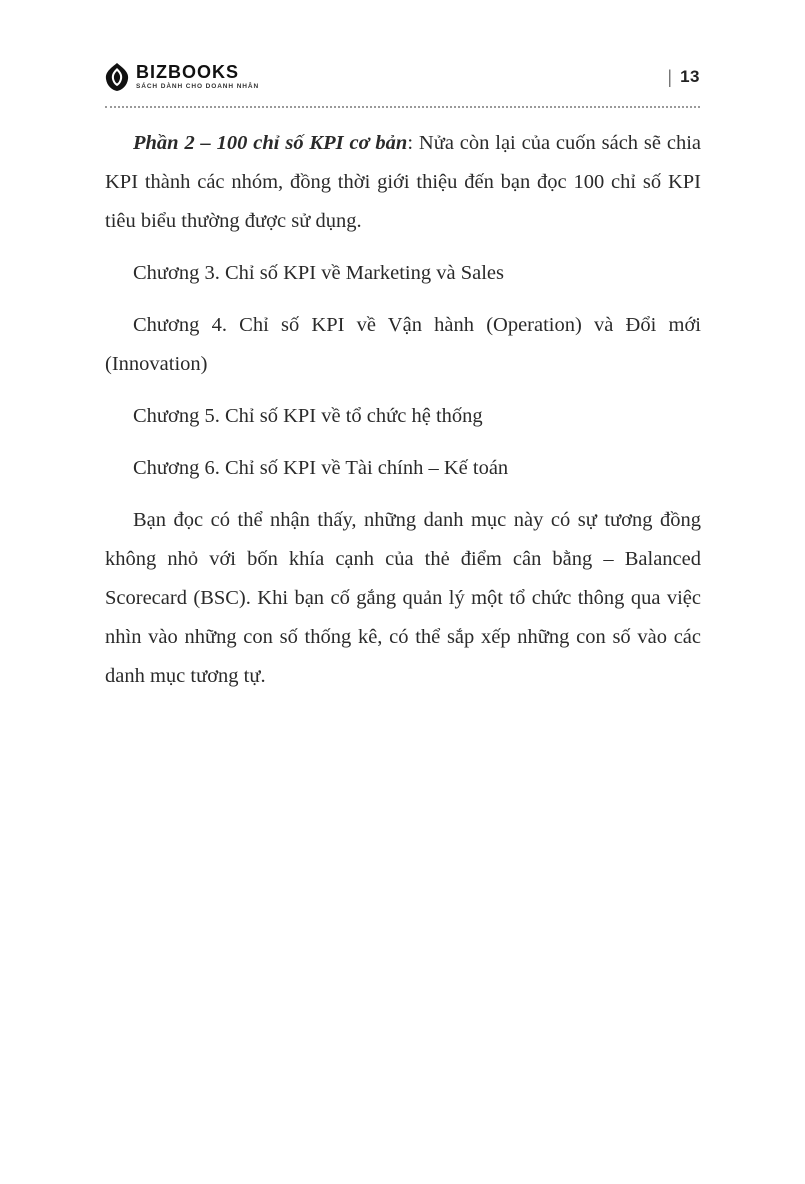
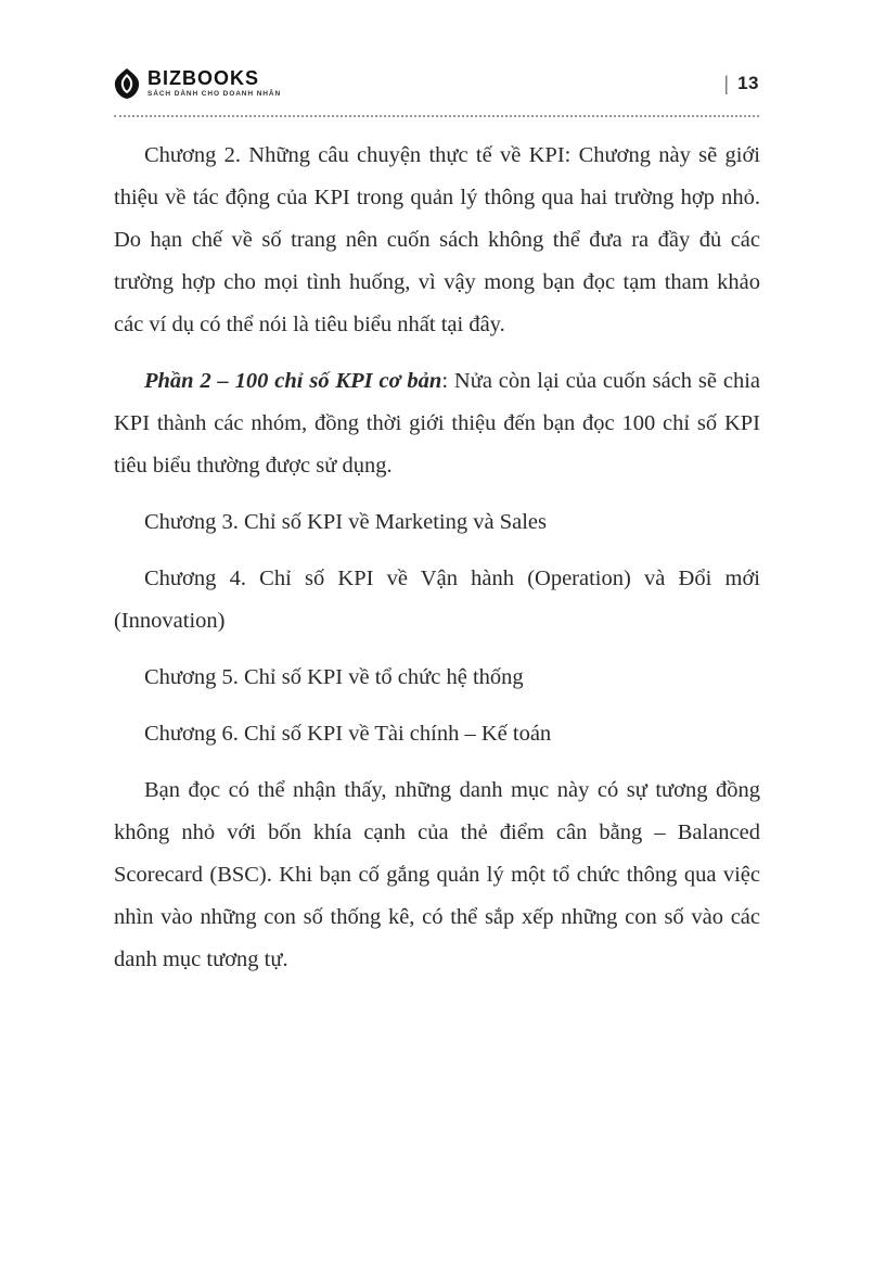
  BIZBOOKS
  |
  13
+ Chương 2. Những câu chuyện thực tế về KPI: Chương này sẽ giới thiệu về tác động của KPI trong quản lý thông qua hai trường hợp nhỏ. Do hạn chế về số trang nên cuốn sách không thể đưa ra đầy đủ các trường hợp cho mọi tình huống, vì vậy mong bạn đọc tạm tham khảo các ví dụ có thể nói là tiêu biểu nhất tại đây.
  Phần 2 – 100 chỉ số KPI cơ bản: Nửa còn lại của cuốn sách sẽ chia KPI thành các nhóm, đồng thời giới thiệu đến bạn đọc 100 chỉ số KPI tiêu biểu thường được sử dụng.
  Chương 3. Chỉ số KPI về Marketing và Sales
  Chương 4. Chỉ số KPI về Vận hành (Operation) và Đổi mới (Innovation)
  Chương 5. Chỉ số KPI về tổ chức hệ thống
  Chương 6. Chỉ số KPI về Tài chính – Kế toán
  Bạn đọc có thể nhận thấy, những danh mục này có sự tương đồng không nhỏ với bốn khía cạnh của thẻ điểm cân bằng – Balanced Scorecard (BSC). Khi bạn cố gắng quản lý một tổ chức thông qua việc nhìn vào những con số thống kê, có thể sắp xếp những con số vào các danh mục tương tự.
